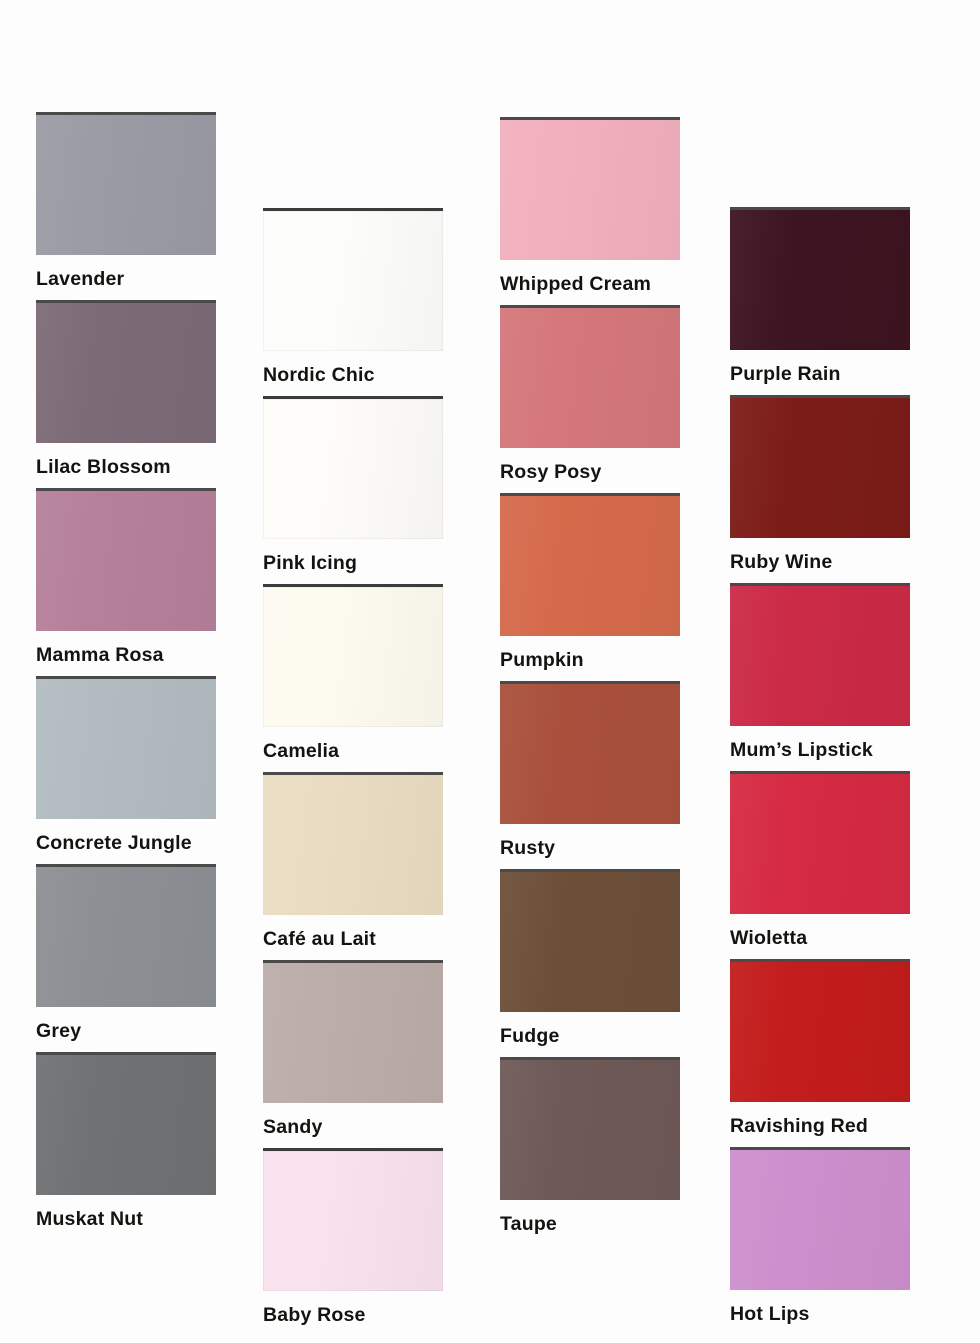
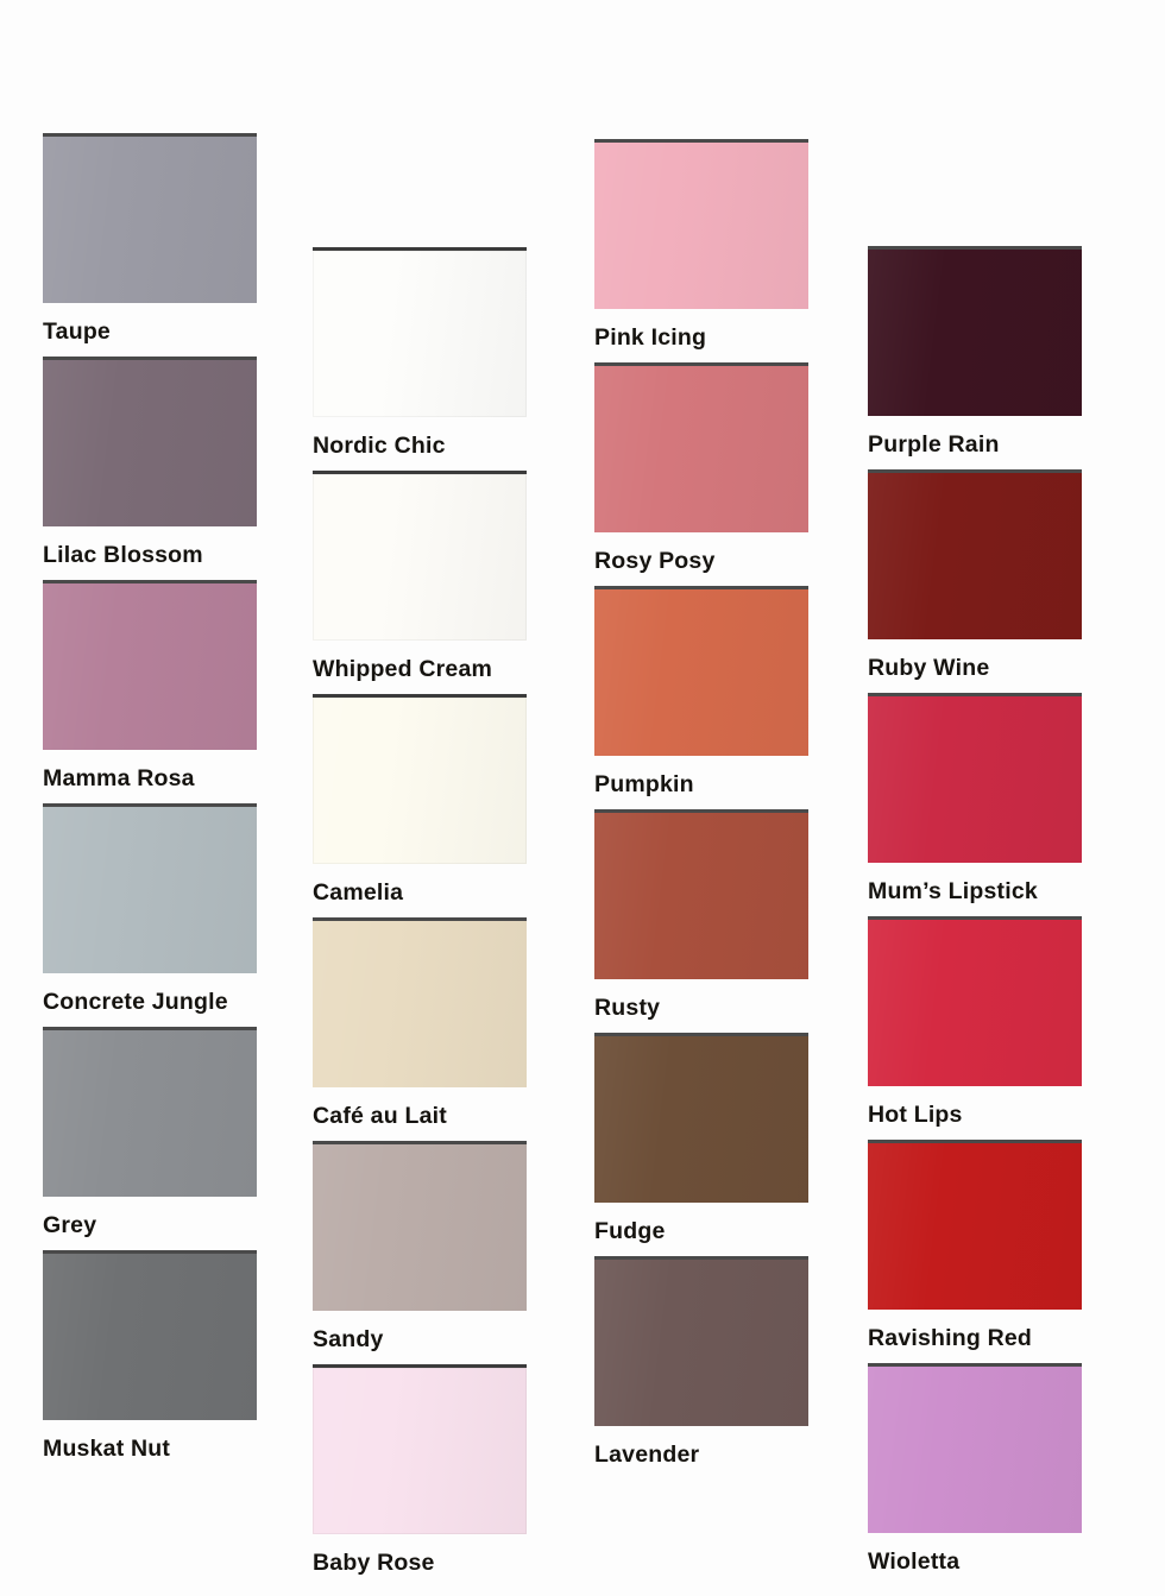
- Lavender
+ Taupe
  Lilac Blossom
  Mamma Rosa
  Concrete Jungle
  Grey
  Muskat Nut
  Nordic Chic
- Pink Icing
+ Whipped Cream
  Camelia
  Café au Lait
  Sandy
  Baby Rose
- Whipped Cream
+ Pink Icing
  Rosy Posy
  Pumpkin
  Rusty
  Fudge
- Taupe
+ Lavender
  Purple Rain
  Ruby Wine
  Mum’s Lipstick
- Wioletta
+ Hot Lips
  Ravishing Red
- Hot Lips
+ Wioletta
